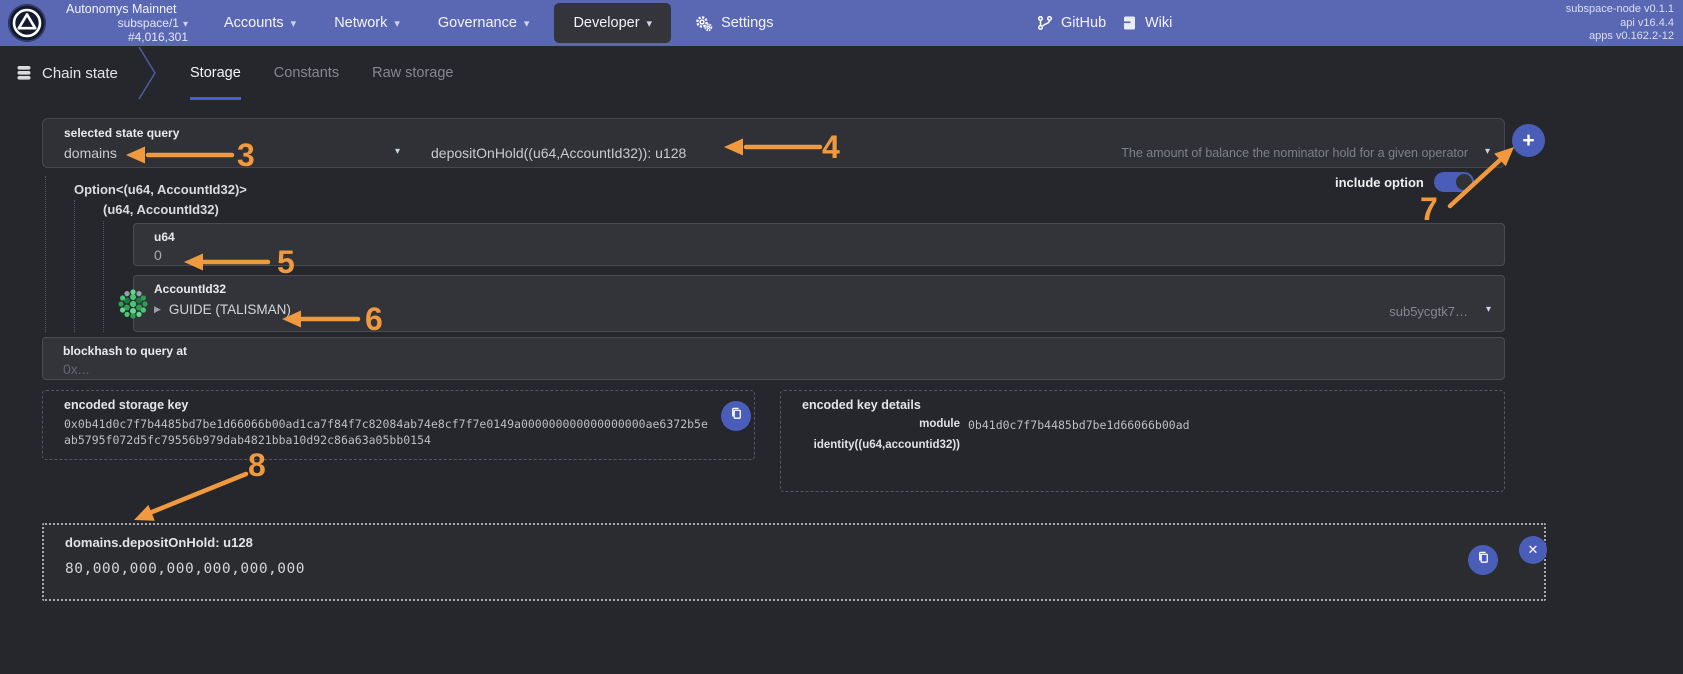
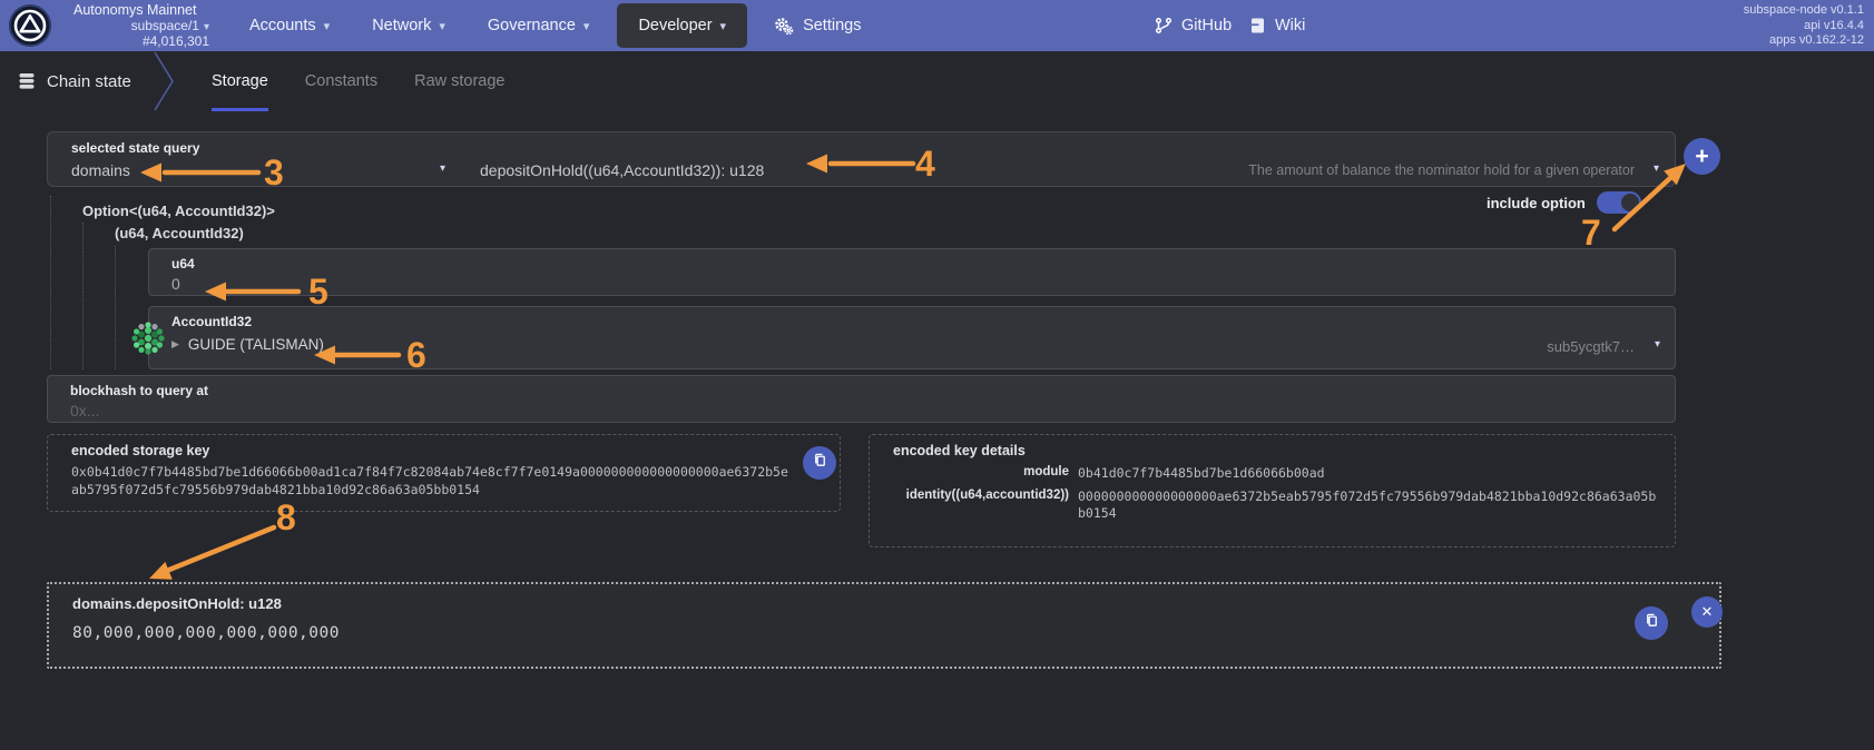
  Autonomys Mainnet
  subspace/1 ▾
  #4,016,301
  Accounts
  ▾
  Network
  ▾
  Governance
  ▾
  Developer
  ▾
  Settings
  GitHub
  Wiki
  subspace-node v0.1.1
  api v16.4.4
  apps v0.162.2-12
  Chain state
  Storage
  Constants
  Raw storage
  selected state query
  domains
  ▾
  depositOnHold((u64,AccountId32)): u128
  The amount of balance the nominator hold for a given operator
  ▾
  +
  Option<(u64, AccountId32)>
  include option
  (u64, AccountId32)
  u64
  0
  AccountId32
  ▶
  GUIDE (TALISMAN)
  sub5ycgtk7…
  ▾
  blockhash to query at
  0x...
  encoded storage key
  0x0b41d0c7f7b4485bd7be1d66066b00ad1ca7f84f7c82084ab74e8cf7f7e0149a000000000000000000ae6372b5eab5795f072d5fc79556b979dab4821bba10d92c86a63a05bb0154
  encoded key details
  module
  0b41d0c7f7b4485bd7be1d66066b00ad
  identity((u64,accountid32))
+ 000000000000000000ae6372b5eab5795f072d5fc79556b979dab4821bba10d92c86a63a05bb0154
  domains.depositOnHold: u128
  80,000,000,000,000,000,000
  ✕
  3
  4
  5
  6
  7
  8
